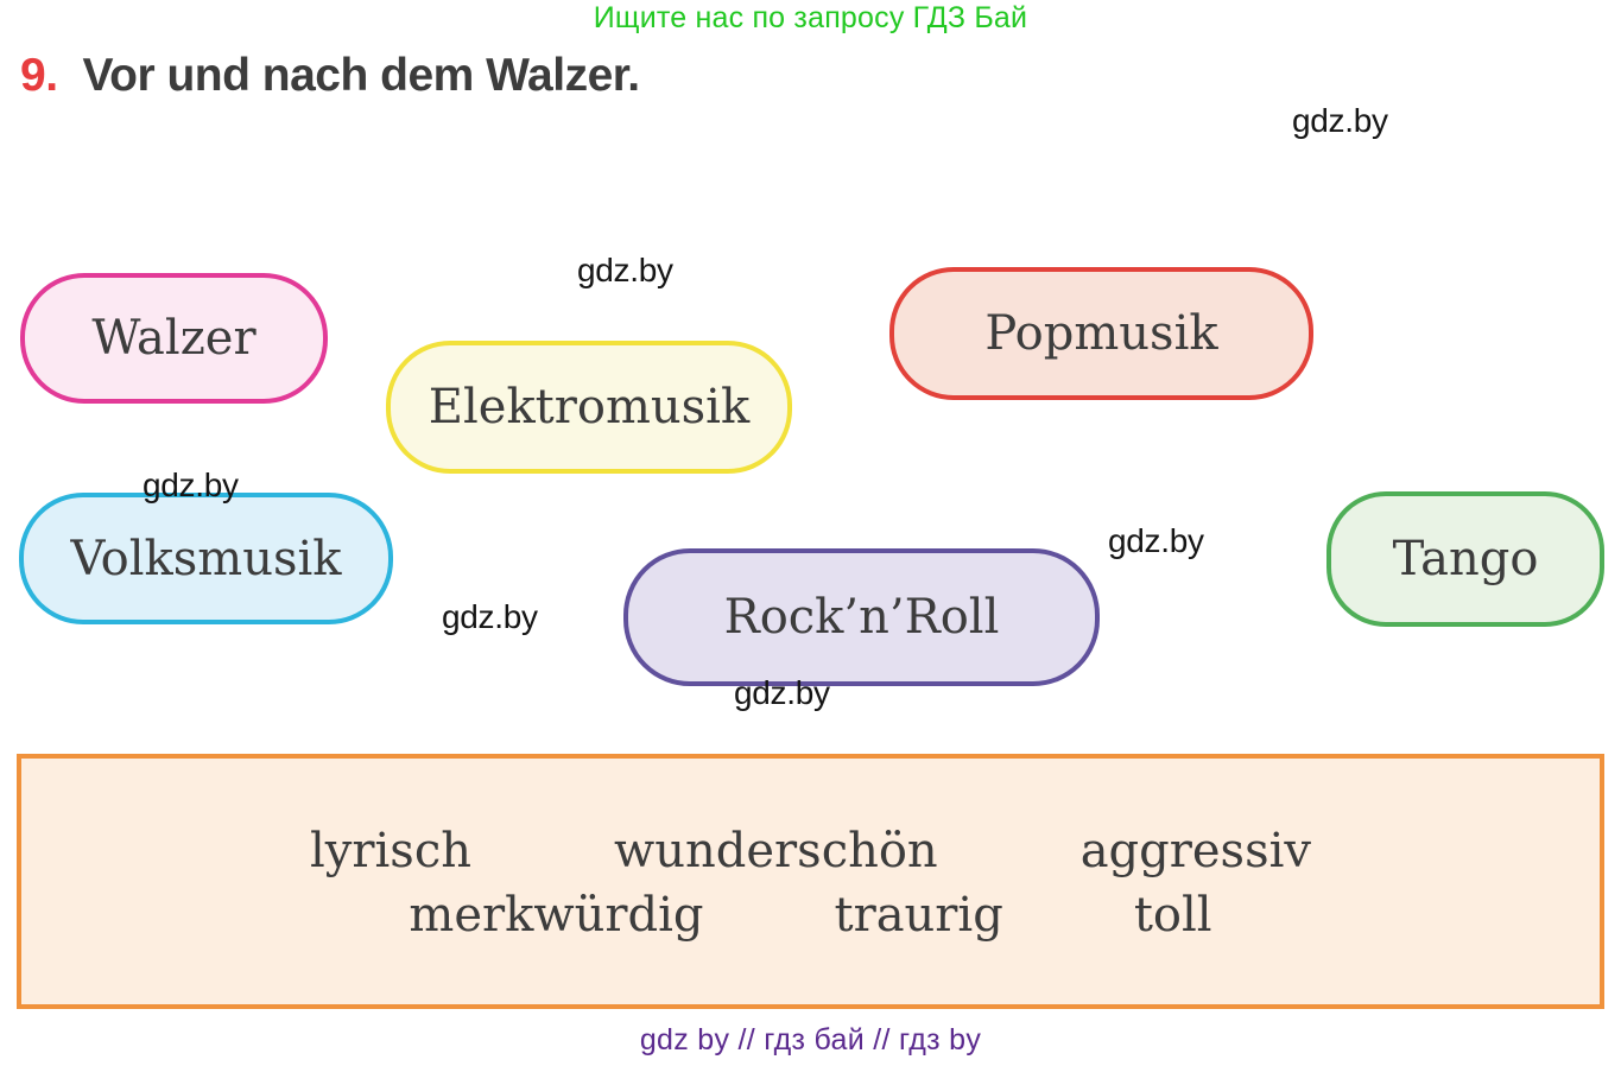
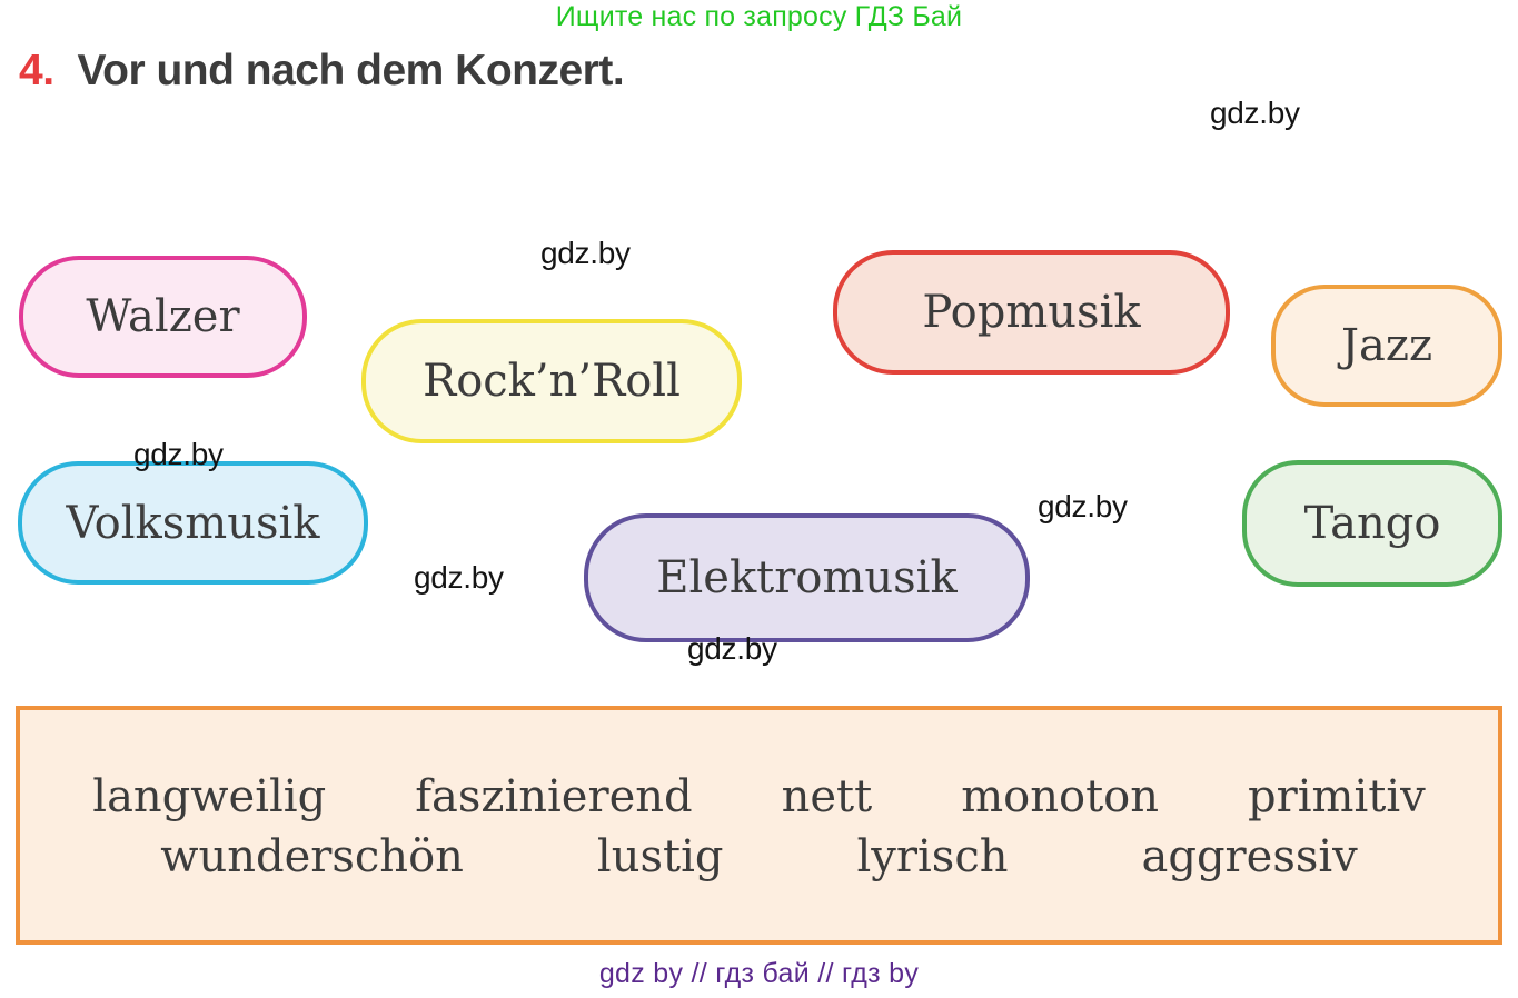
  Ищите нас по запросу ГДЗ Бай
- 9.
+ 4.
- Vor und nach dem Walzer.
+ Vor und nach dem Konzert.
  gdz.by
  gdz.by
  gdz.by
  gdz.by
  gdz.by
  gdz.by
  Walzer
- Elektromusik
+ Rock’n’Roll
  Popmusik
+ Jazz
  Volksmusik
- Rock’n’Roll
+ Elektromusik
  Tango
+ langweilig
+ faszinierend
+ nett
+ monoton
+ primitiv
- lyrisch
+ wunderschön
+ lustig
- wunderschön
+ lyrisch
  aggressiv
- merkwürdig
- traurig
- toll
  gdz by // гдз бай // гдз by
